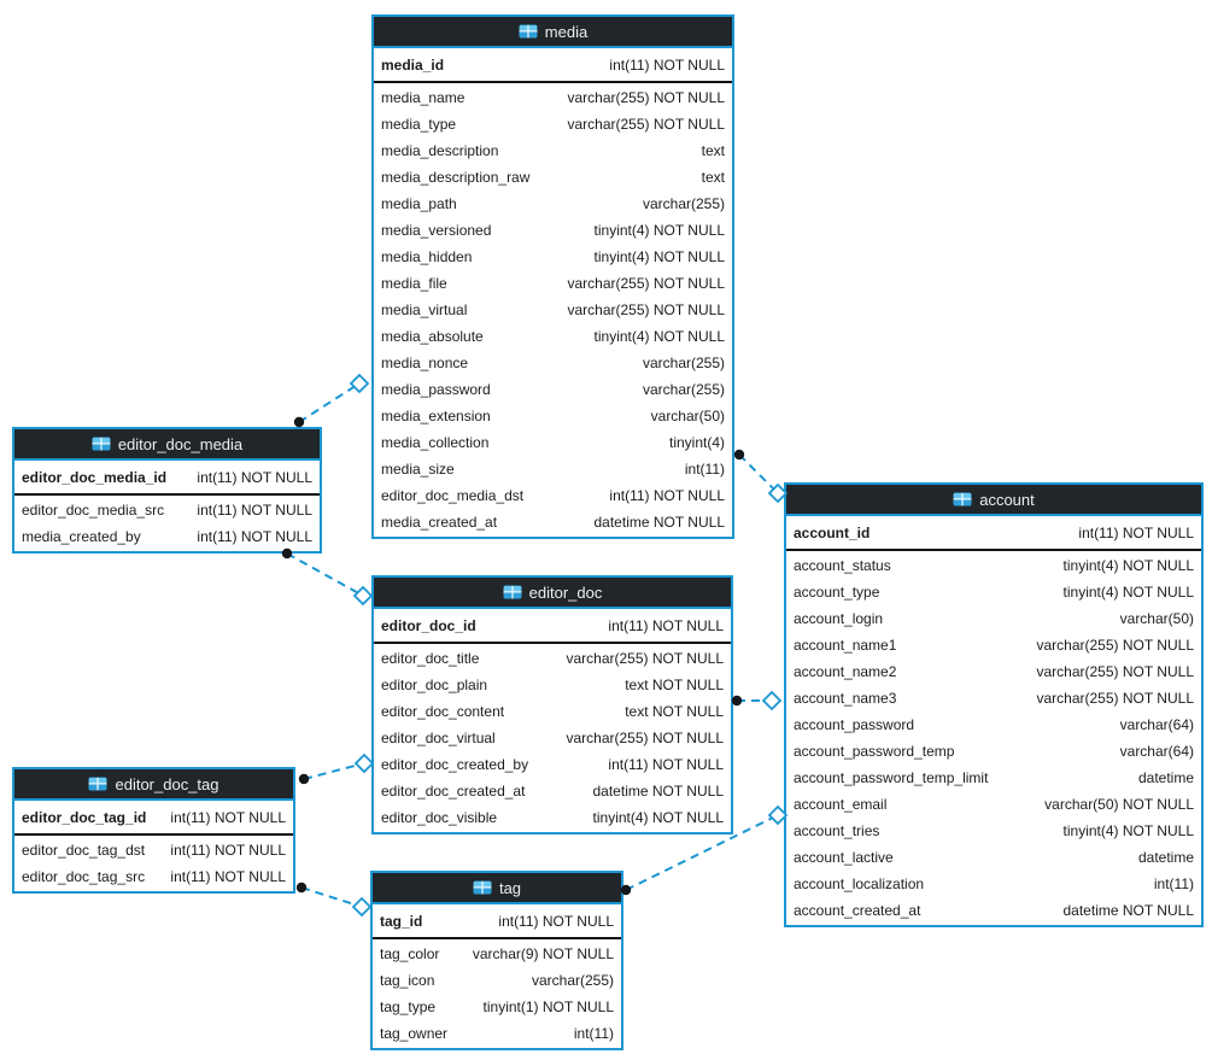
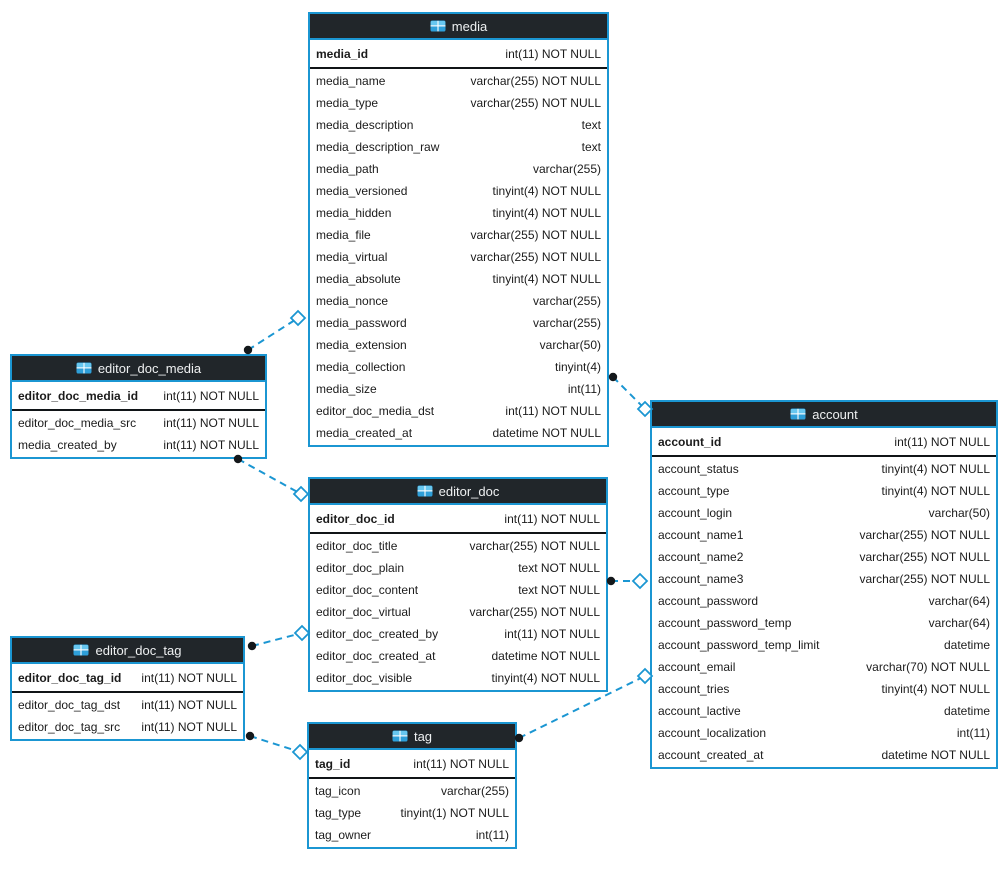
  media
  media_id
  int(11) NOT NULL
  media_name
  varchar(255) NOT NULL
  media_type
  varchar(255) NOT NULL
  media_description
  text
  media_description_raw
  text
  media_path
  varchar(255)
  media_versioned
  tinyint(4) NOT NULL
  media_hidden
  tinyint(4) NOT NULL
  media_file
  varchar(255) NOT NULL
  media_virtual
  varchar(255) NOT NULL
  media_absolute
  tinyint(4) NOT NULL
  media_nonce
  varchar(255)
  media_password
  varchar(255)
  media_extension
  varchar(50)
  media_collection
  tinyint(4)
  media_size
  int(11)
  editor_doc_media_dst
  int(11) NOT NULL
  media_created_at
  datetime NOT NULL
  editor_doc_media
  editor_doc_media_id
  int(11) NOT NULL
  editor_doc_media_src
  int(11) NOT NULL
  media_created_by
  int(11) NOT NULL
  editor_doc
  editor_doc_id
  int(11) NOT NULL
  editor_doc_title
  varchar(255) NOT NULL
  editor_doc_plain
  text NOT NULL
  editor_doc_content
  text NOT NULL
  editor_doc_virtual
  varchar(255) NOT NULL
  editor_doc_created_by
  int(11) NOT NULL
  editor_doc_created_at
  datetime NOT NULL
  editor_doc_visible
  tinyint(4) NOT NULL
  editor_doc_tag
  editor_doc_tag_id
  int(11) NOT NULL
  editor_doc_tag_dst
  int(11) NOT NULL
  editor_doc_tag_src
  int(11) NOT NULL
  tag
  tag_id
  int(11) NOT NULL
- tag_color
- varchar(9) NOT NULL
  tag_icon
  varchar(255)
  tag_type
  tinyint(1) NOT NULL
  tag_owner
  int(11)
  account
  account_id
  int(11) NOT NULL
  account_status
  tinyint(4) NOT NULL
  account_type
  tinyint(4) NOT NULL
  account_login
  varchar(50)
  account_name1
  varchar(255) NOT NULL
  account_name2
  varchar(255) NOT NULL
  account_name3
  varchar(255) NOT NULL
  account_password
  varchar(64)
  account_password_temp
  varchar(64)
  account_password_temp_limit
  datetime
  account_email
- varchar(50) NOT NULL
+ varchar(70) NOT NULL
  account_tries
  tinyint(4) NOT NULL
  account_lactive
  datetime
  account_localization
  int(11)
  account_created_at
  datetime NOT NULL
